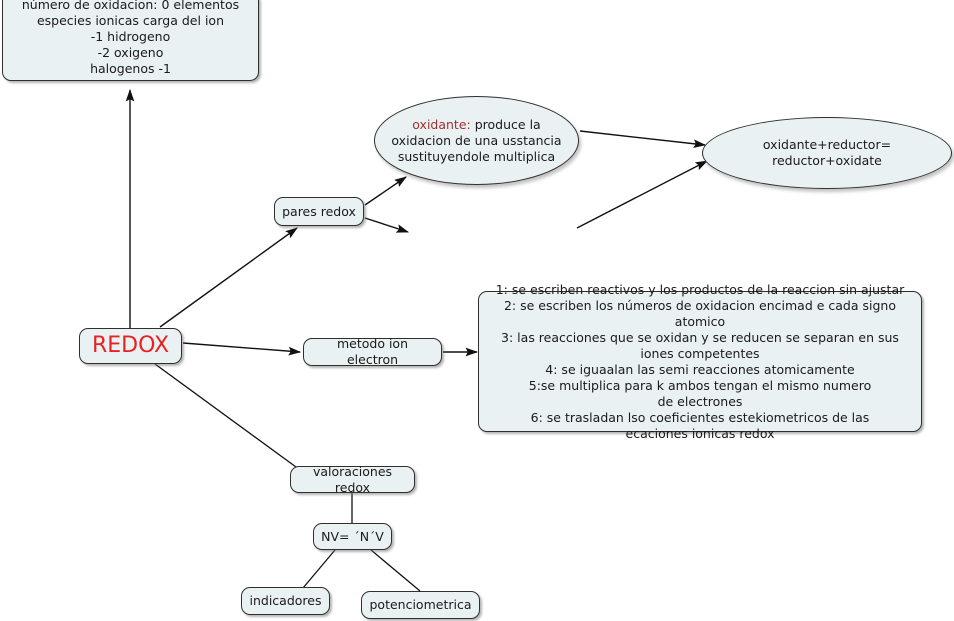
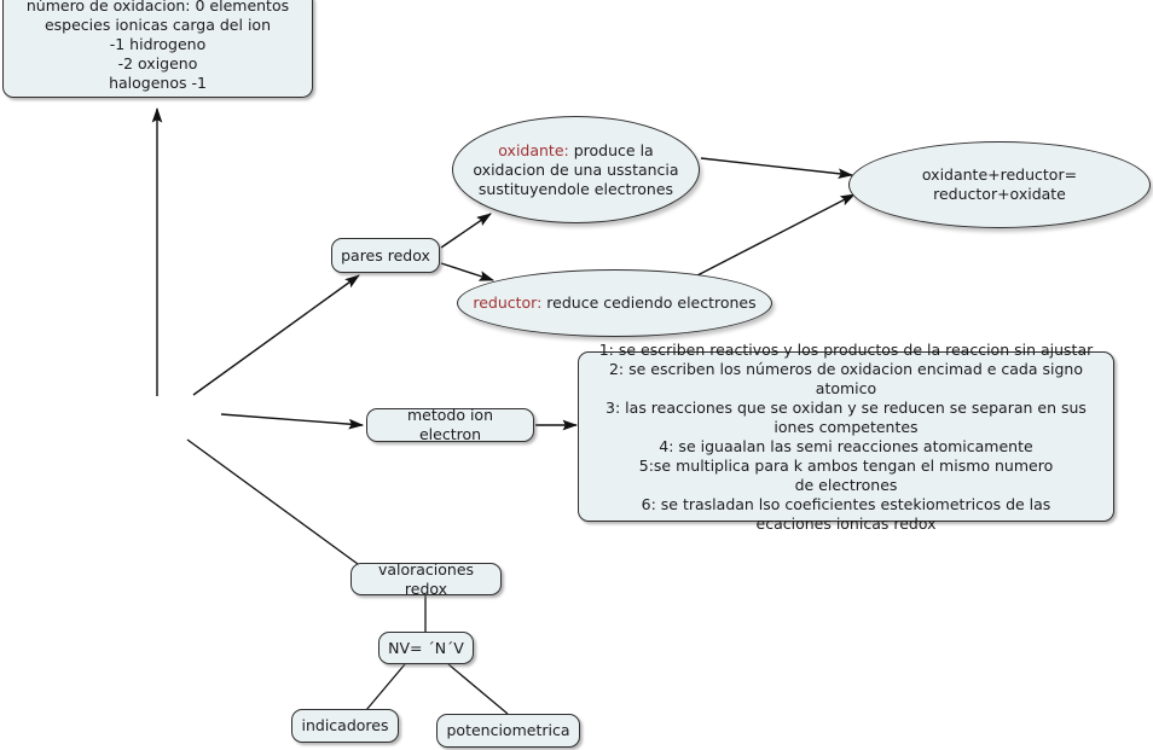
  número de oxidacion: 0 elementos
  especies ionicas carga del ion
  -1 hidrogeno
  -2 oxigeno
  halogenos -1
  pares redox
- oxidante: produce la oxidacion de una usstancia sustituyendole multiplica
+ oxidante: produce la oxidacion de una usstancia sustituyendole electrones
+ reductor: reduce cediendo electrones
  oxidante+reductor= reductor+oxidate
- REDOX
  metodo ion electron
  1: se escriben reactivos y los productos de la reaccion sin ajustar
  2: se escriben los números de oxidacion encimad e cada signo atomico
  3: las reacciones que se oxidan y se reducen se separan en sus
  iones competentes
  4: se iguaalan las semi reacciones atomicamente
  5:se multiplica para k ambos tengan el mismo numero
  de electrones
  6: se trasladan lso coeficientes estekiometricos de las
  ecaciones ionicas redox
  valoraciones redox
  NV= ´N´V
  indicadores
  potenciometrica
